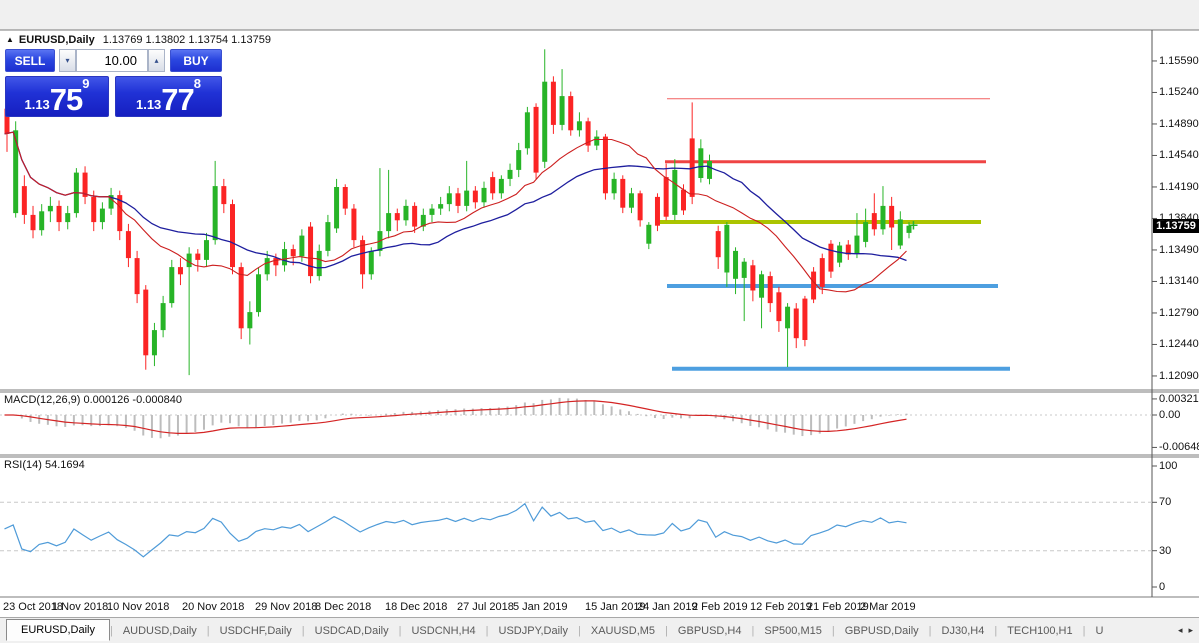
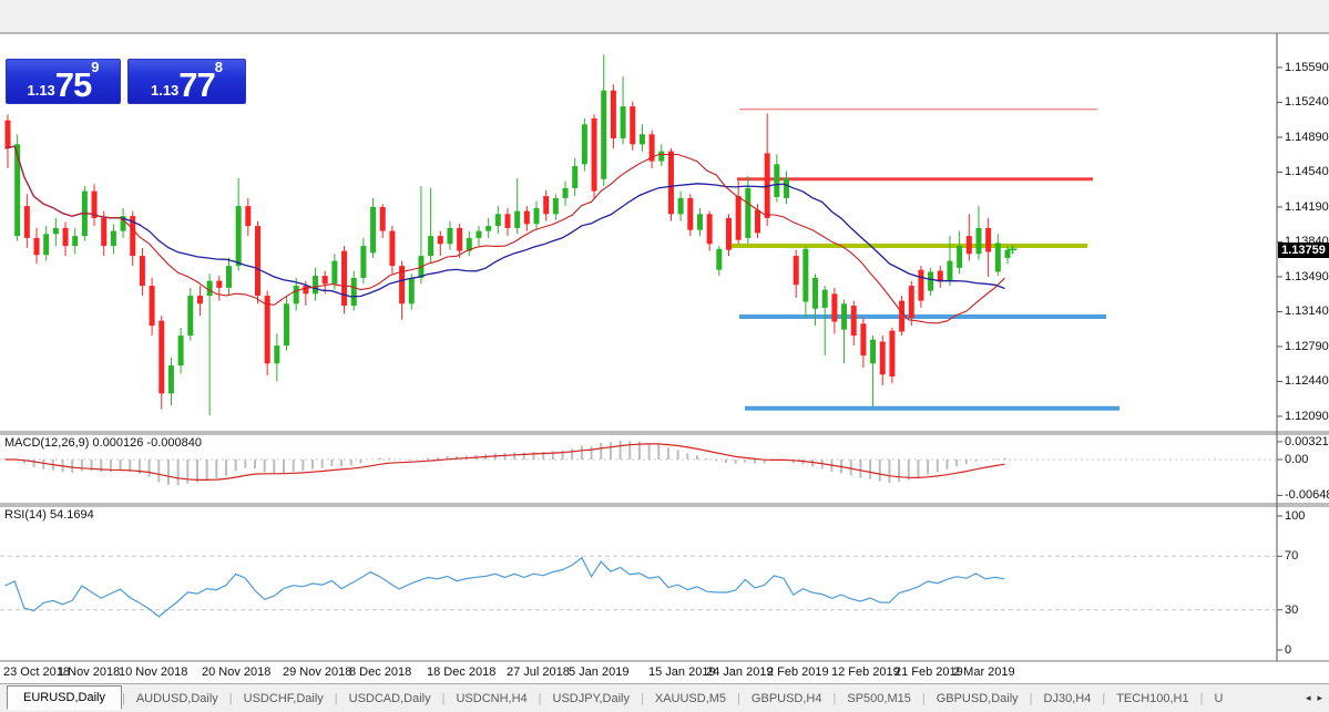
  +
- ▲ EURUSD,Daily 1.13769 1.13802 1.13754 1.13759
- SELL
- ▾
- 10.00
- ▴
- BUY
  1.13
  75
  9
  1.13
  77
  8
  MACD(12,26,9) 0.000126 -0.000840
  RSI(14) 54.1694
  1.13759
  1.15590
  1.15240
  1.14890
  1.14540
  1.14190
  1.13840
  1.13490
  1.13140
  1.12790
  1.12440
  1.12090
  0.00321
  0.00
  -0.0064
  100
  70
  30
  0
  23 Oct 2018
  1 Nov 2018
  10 Nov 2018
  20 Nov 2018
  29 Nov 2018
  8 Dec 2018
  18 Dec 2018
  27 Jul 2018
  5 Jan 2019
  15 Jan 2019
  24 Jan 2019
  2 Feb 2019
  12 Feb 2019
  21 Feb 2019
  2 Mar 2019
  EURUSD,Daily
  |
  AUDUSD,Daily
  |
  USDCHF,Daily
  |
  USDCAD,Daily
  |
  USDCNH,H4
  |
  USDJPY,Daily
  |
  XAUUSD,M5
  |
  GBPUSD,H4
  |
  SP500,M15
  |
  GBPUSD,Daily
  |
  DJ30,H4
  |
  TECH100,H1
  |
  U
  ◂
  ▸
